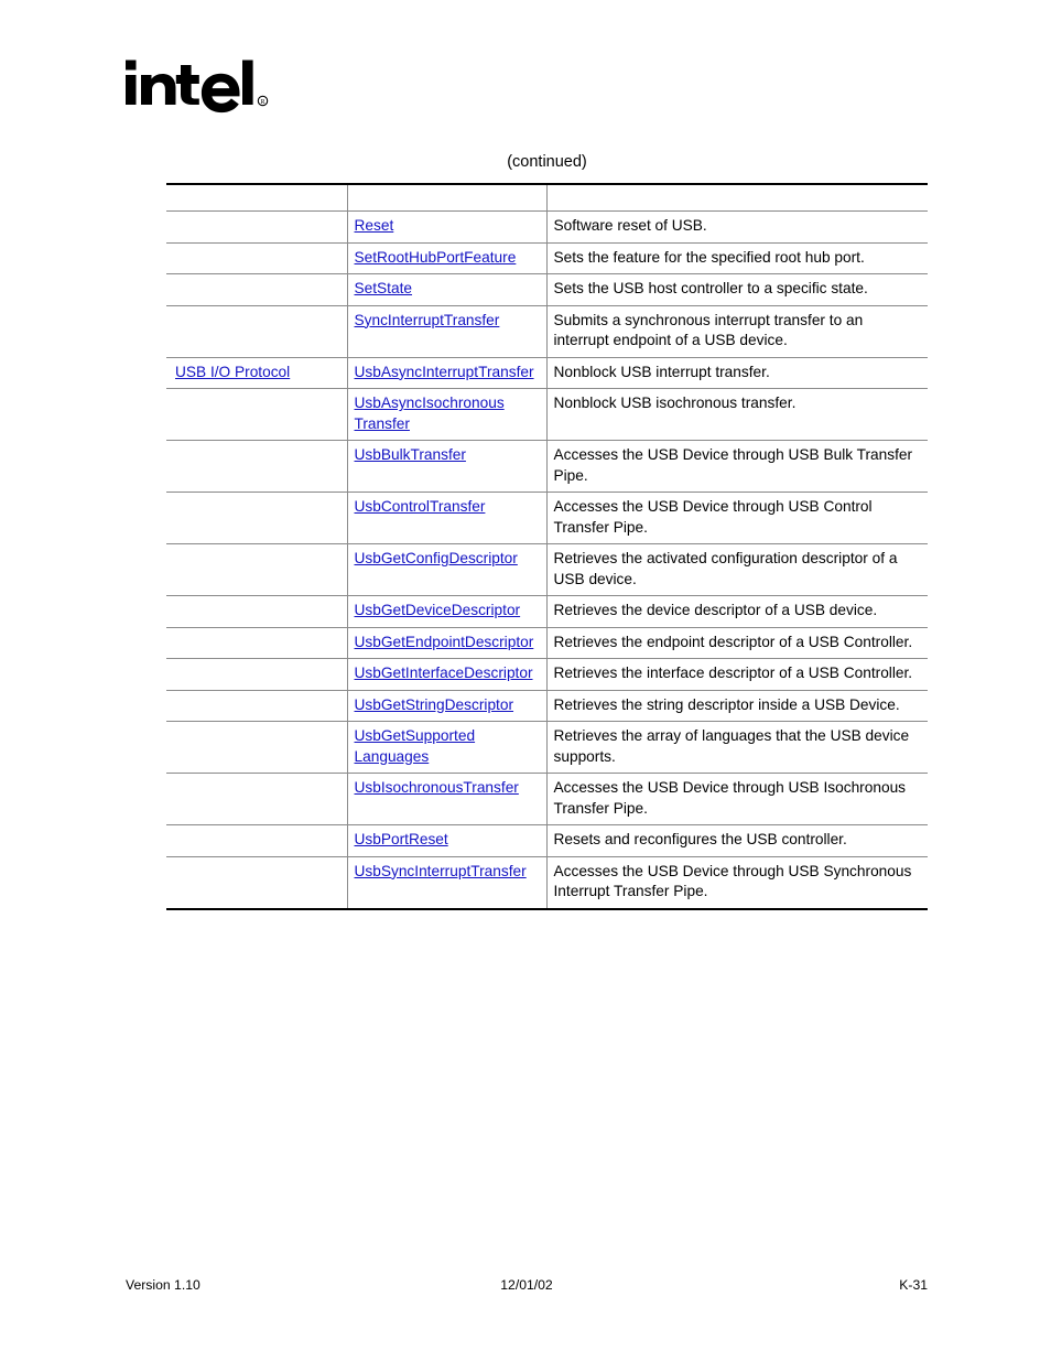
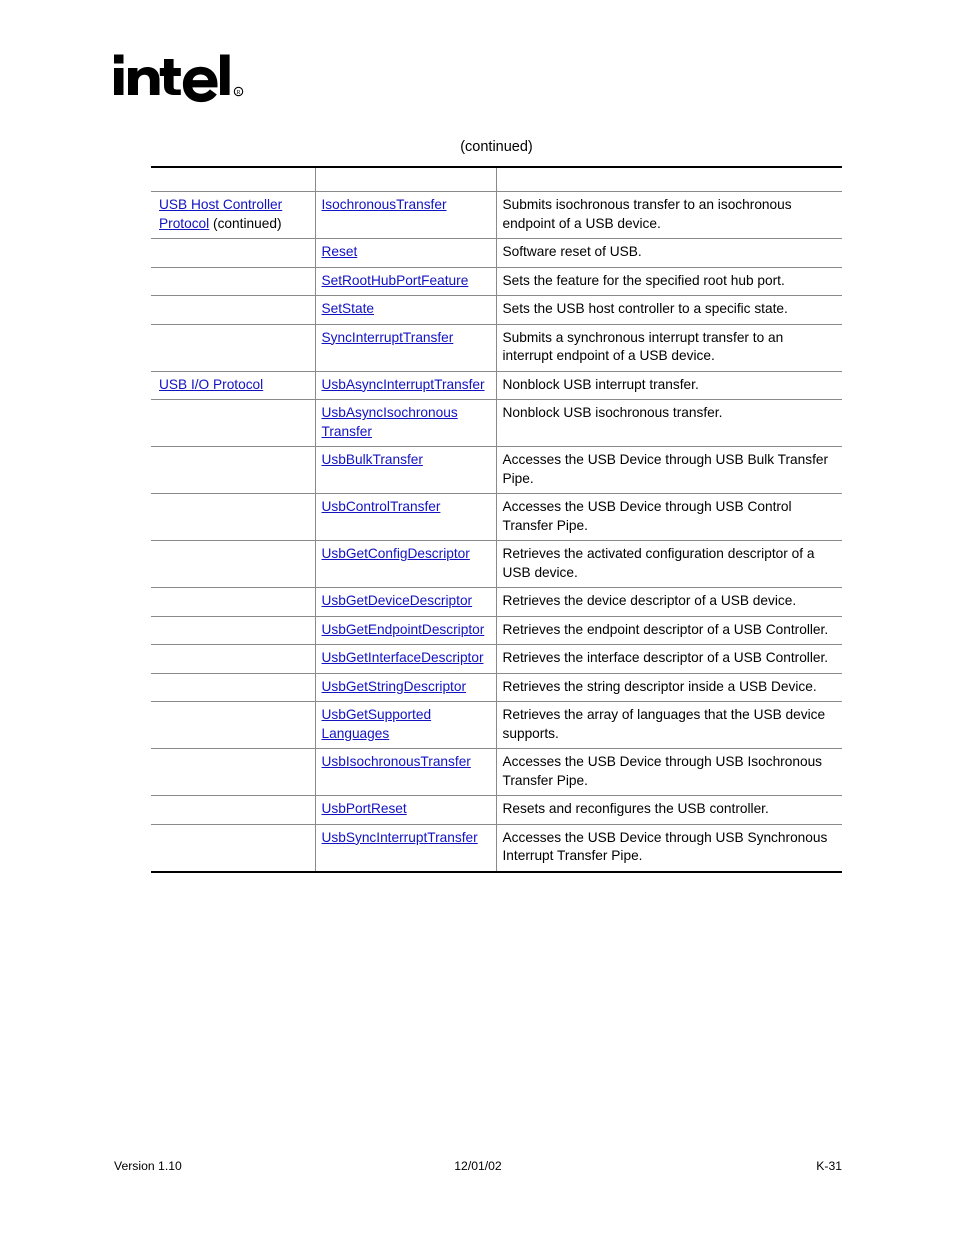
  (continued)
+ USB Host Controller Protocol (continued)	IsochronousTransfer	Submits isochronous transfer to an isochronous endpoint of a USB device.
  	Reset	Software reset of USB.
  	SetRootHubPortFeature	Sets the feature for the specified root hub port.
  	SetState	Sets the USB host controller to a specific state.
  	SyncInterruptTransfer	Submits a synchronous interrupt transfer to an interrupt endpoint of a USB device.
  USB I/O Protocol	UsbAsyncInterruptTransfer	Nonblock USB interrupt transfer.
  	UsbAsyncIsochronous Transfer	Nonblock USB isochronous transfer.
  	UsbBulkTransfer	Accesses the USB Device through USB Bulk Transfer Pipe.
  	UsbControlTransfer	Accesses the USB Device through USB Control Transfer Pipe.
  	UsbGetConfigDescriptor	Retrieves the activated configuration descriptor of a USB device.
  	UsbGetDeviceDescriptor	Retrieves the device descriptor of a USB device.
  	UsbGetEndpointDescriptor	Retrieves the endpoint descriptor of a USB Controller.
  	UsbGetInterfaceDescriptor	Retrieves the interface descriptor of a USB Controller.
  	UsbGetStringDescriptor	Retrieves the string descriptor inside a USB Device.
  	UsbGetSupported Languages	Retrieves the array of languages that the USB device supports.
  	UsbIsochronousTransfer	Accesses the USB Device through USB Isochronous Transfer Pipe.
  	UsbPortReset	Resets and reconfigures the USB controller.
  	UsbSyncInterruptTransfer	Accesses the USB Device through USB Synchronous Interrupt Transfer Pipe.
  Version 1.10
  12/01/02
  K-31
